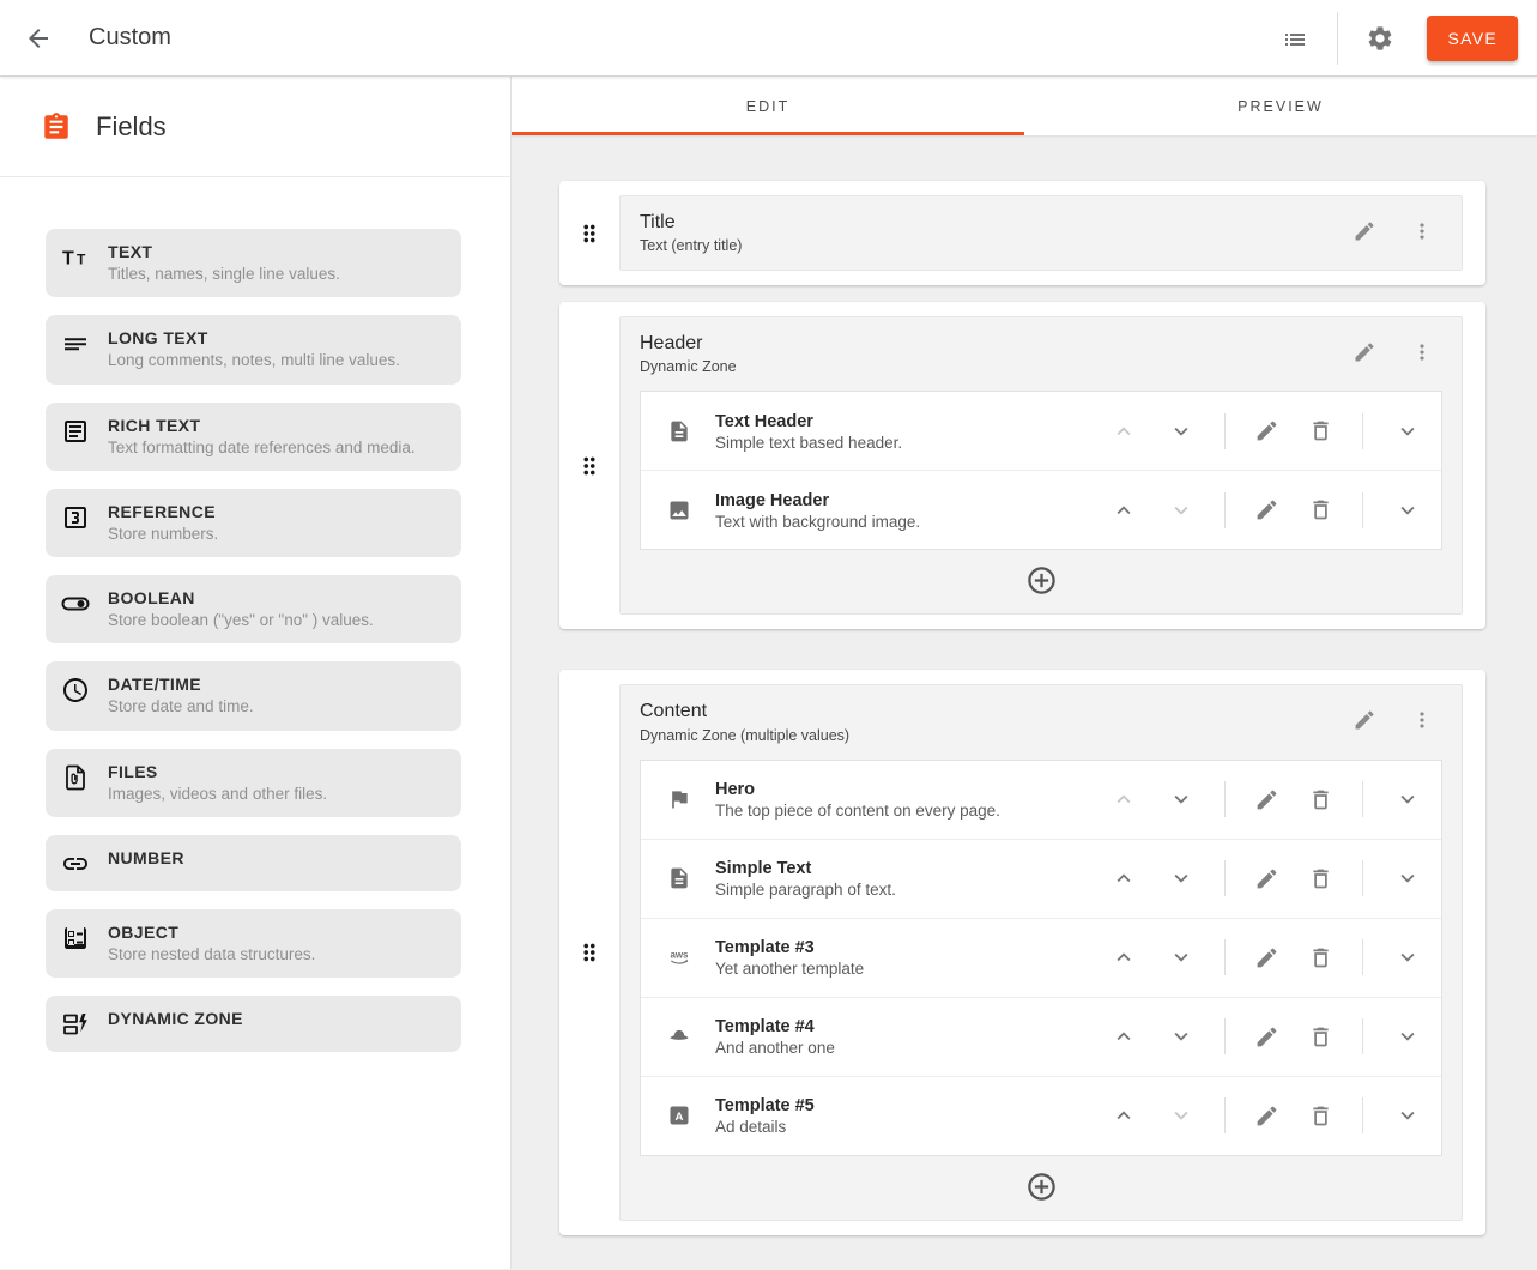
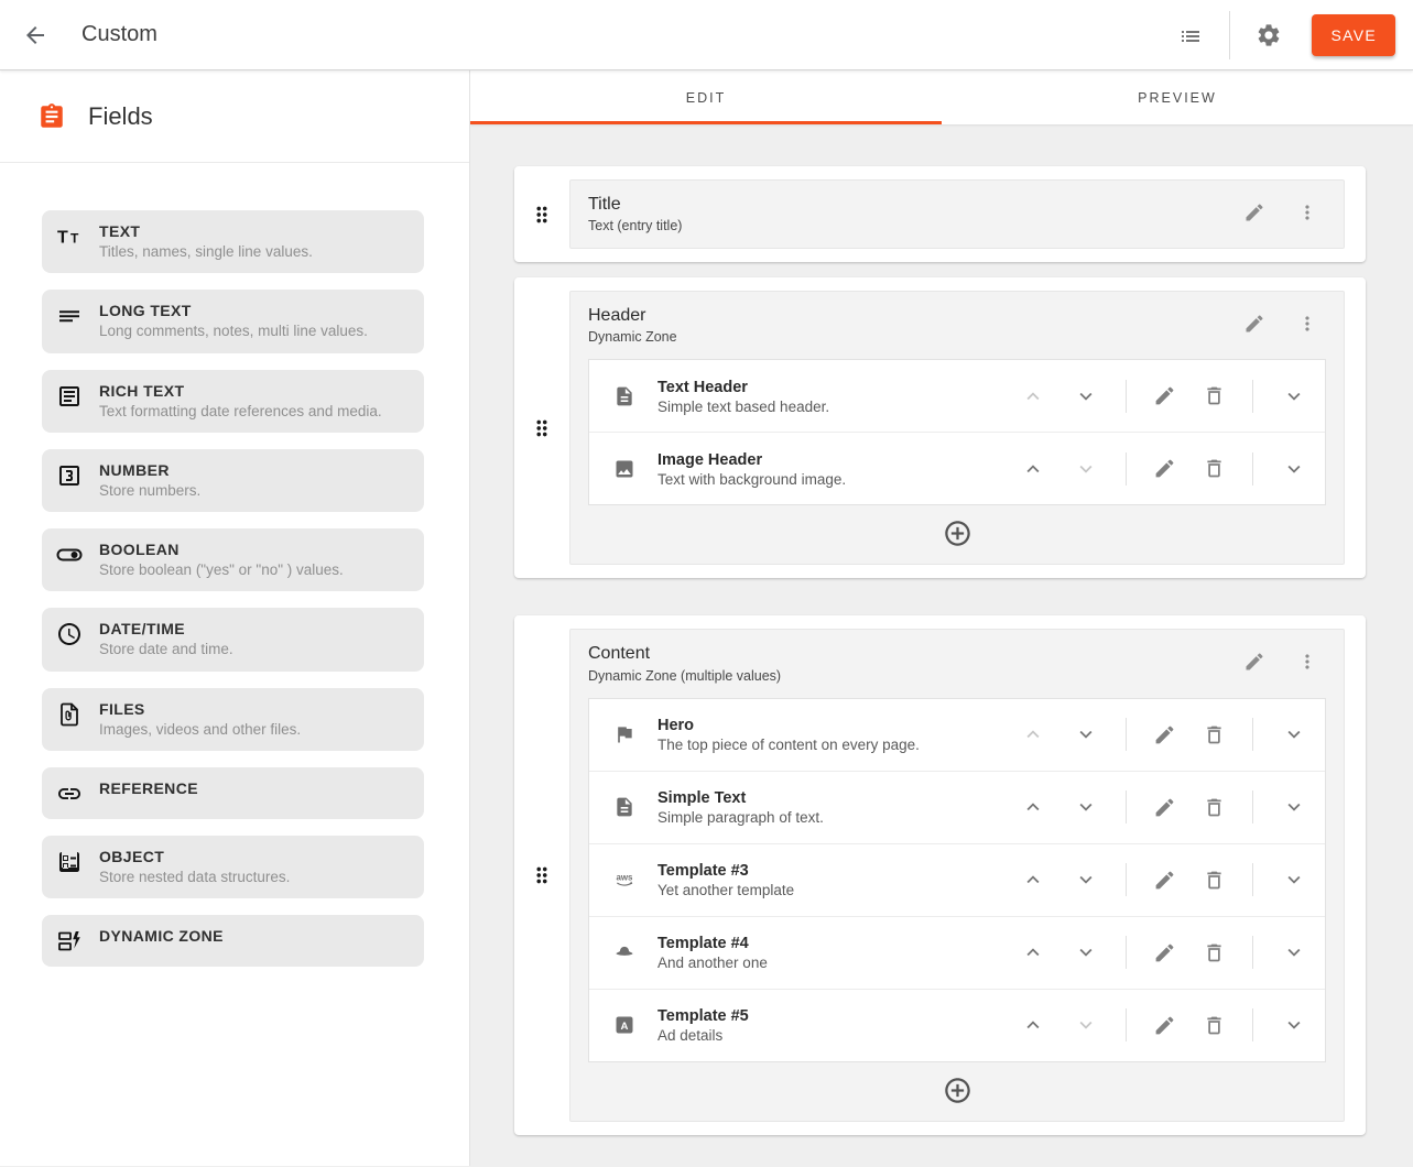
  Custom
  SAVE
  Fields
  T
  T
  TEXT
  Titles, names, single line values.
  LONG TEXT
  Long comments, notes, multi line values.
  RICH TEXT
  Text formatting date references and media.
- REFERENCE
+ NUMBER
  Store numbers.
  BOOLEAN
  Store boolean ("yes" or "no" ) values.
  DATE/TIME
  Store date and time.
  FILES
  Images, videos and other files.
- NUMBER
+ REFERENCE
  OBJECT
  Store nested data structures.
  DYNAMIC ZONE
  EDIT
  PREVIEW
  Title
  Text (entry title)
  Header
  Dynamic Zone
  Text Header
  Simple text based header.
  Image Header
  Text with background image.
  Content
  Dynamic Zone (multiple values)
  Hero
  The top piece of content on every page.
  Simple Text
  Simple paragraph of text.
  aws
  Template #3
  Yet another template
  Template #4
  And another one
  A
  Template #5
  Ad details
